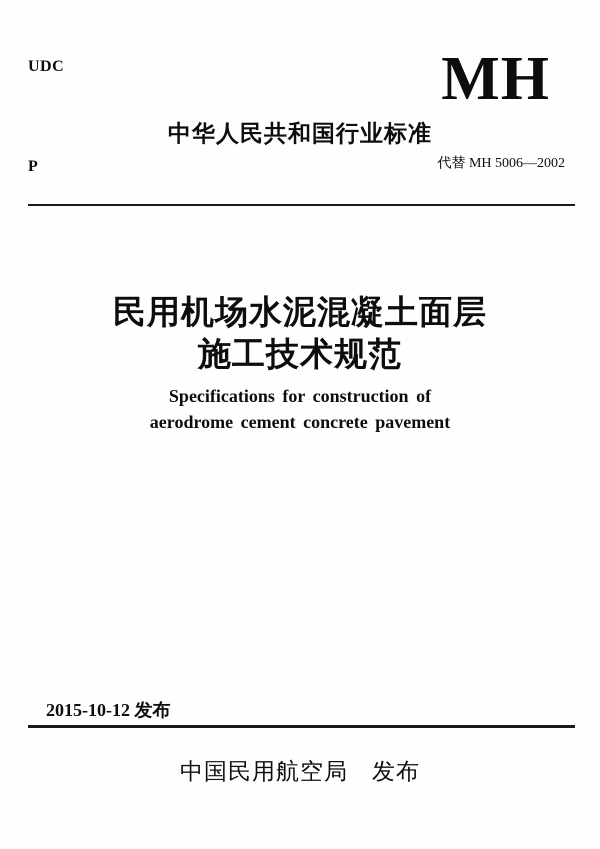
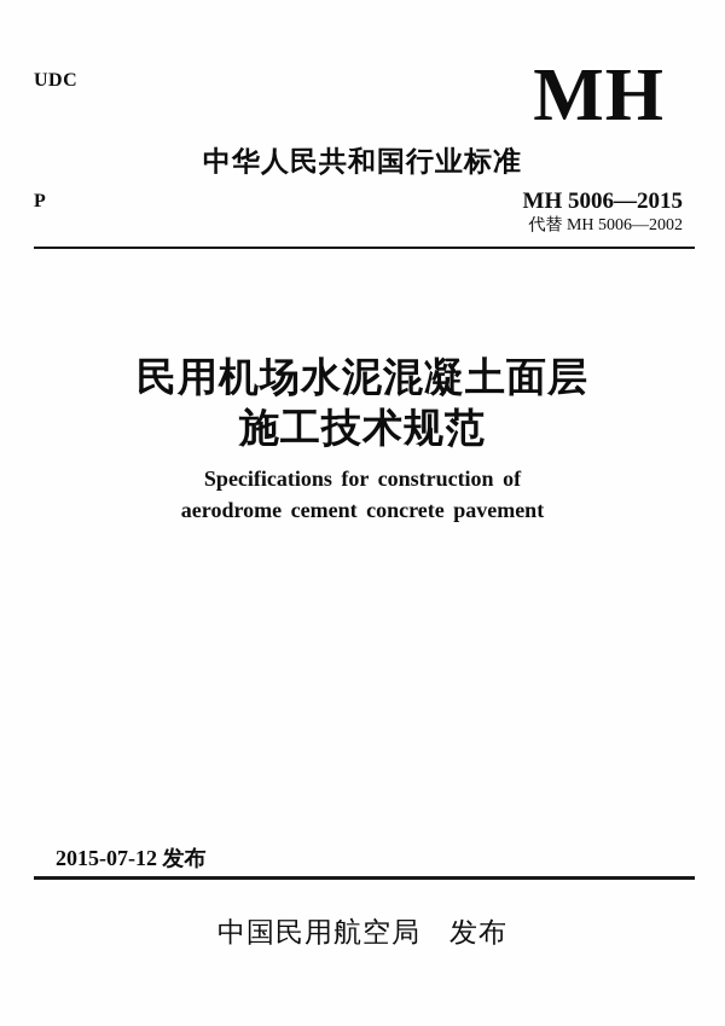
  UDC
  MH
  中华人民共和国行业标准
  P
+ MH 5006—2015
  代替 MH 5006—2002
  民用机场水泥混凝土面层
  施工技术规范
  Specifications for construction of
  aerodrome cement concrete pavement
- 2015-10-12 发布
+ 2015-07-12 发布
  中国民用航空局 发布
